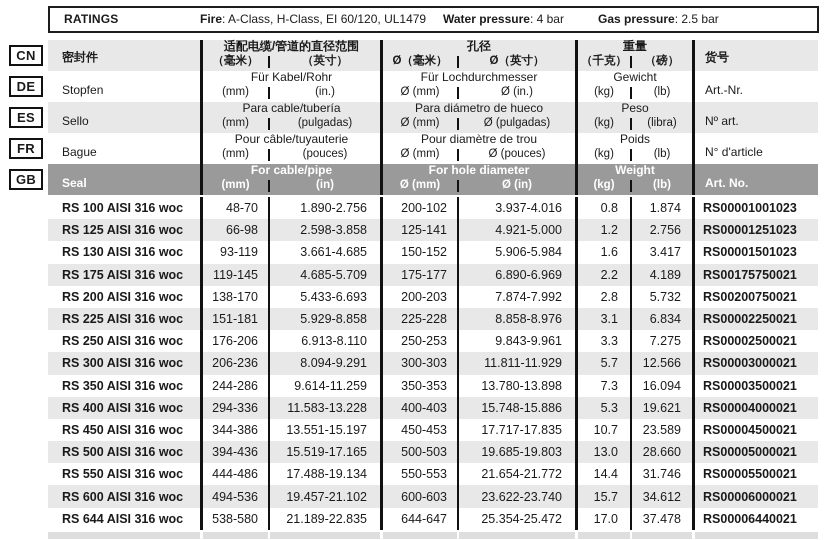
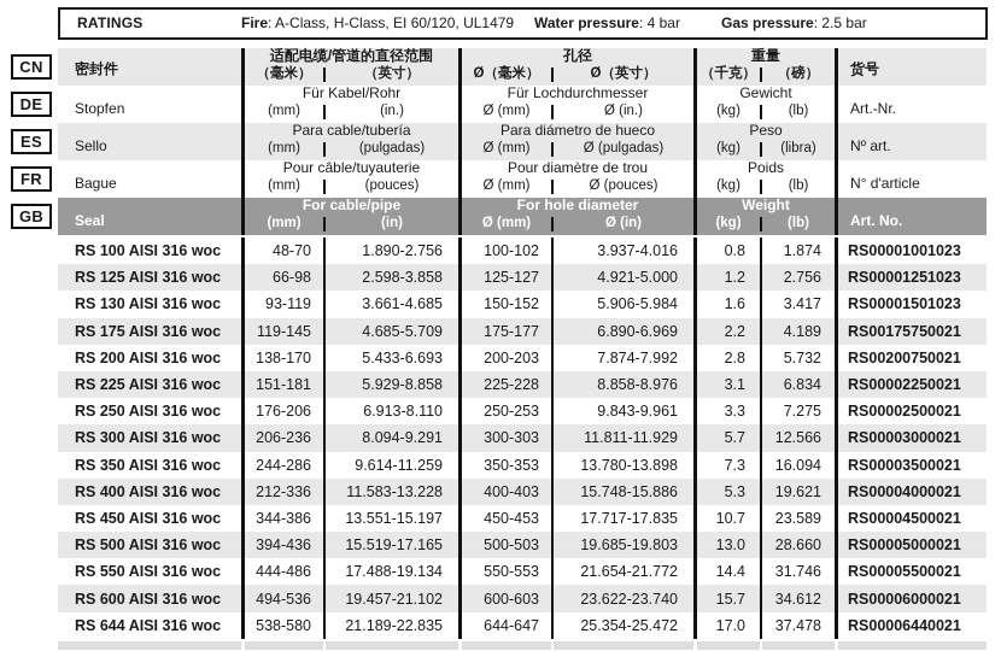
  RATINGS
  Fire
  : A-Class, H-Class, EI 60/120, UL1479
  Water pressure
  : 4 bar
  Gas pressure
  : 2.5 bar
  CN
  DE
  ES
  FR
  GB
  密封件
  适配电缆/管道的直径范围
  （毫米）
  （英寸）
  孔径
  Ø（毫米）
  Ø（英寸）
  重量
  （千克）
  （磅）
  货号
  Stopfen
  Für Kabel/Rohr
  (mm)
  (in.)
  Für Lochdurchmesser
  Ø (mm)
  Ø (in.)
  Gewicht
  (kg)
  (lb)
  Art.-Nr.
  Sello
  Para cable/tubería
  (mm)
  (pulgadas)
  Para diámetro de hueco
  Ø (mm)
  Ø (pulgadas)
  Peso
  (kg)
  (libra)
  Nº art.
  Bague
  Pour câble/tuyauterie
  (mm)
  (pouces)
  Pour diamètre de trou
  Ø (mm)
  Ø (pouces)
  Poids
  (kg)
  (lb)
  N° d'article
  Seal
  For cable/pipe
  (mm)
  (in)
  For hole diameter
  Ø (mm)
  Ø (in)
  Weight
  (kg)
  (lb)
  Art. No.
  RS 100 AISI 316 woc
  48-70
  1.890-2.756
- 200-102
+ 100-102
  3.937-4.016
  0.8
  1.874
  RS00001001023
  RS 125 AISI 316 woc
  66-98
  2.598-3.858
- 125-141
+ 125-127
  4.921-5.000
  1.2
  2.756
  RS00001251023
  RS 130 AISI 316 woc
  93-119
  3.661-4.685
  150-152
  5.906-5.984
  1.6
  3.417
  RS00001501023
  RS 175 AISI 316 woc
  119-145
  4.685-5.709
  175-177
  6.890-6.969
  2.2
  4.189
  RS00175750021
  RS 200 AISI 316 woc
  138-170
  5.433-6.693
  200-203
  7.874-7.992
  2.8
  5.732
  RS00200750021
  RS 225 AISI 316 woc
  151-181
  5.929-8.858
  225-228
  8.858-8.976
  3.1
  6.834
  RS00002250021
  RS 250 AISI 316 woc
  176-206
  6.913-8.110
  250-253
  9.843-9.961
  3.3
  7.275
  RS00002500021
  RS 300 AISI 316 woc
  206-236
  8.094-9.291
  300-303
  11.811-11.929
  5.7
  12.566
  RS00003000021
  RS 350 AISI 316 woc
  244-286
  9.614-11.259
  350-353
  13.780-13.898
  7.3
  16.094
  RS00003500021
  RS 400 AISI 316 woc
- 294-336
+ 212-336
  11.583-13.228
  400-403
  15.748-15.886
  5.3
  19.621
  RS00004000021
  RS 450 AISI 316 woc
  344-386
  13.551-15.197
  450-453
  17.717-17.835
  10.7
  23.589
  RS00004500021
  RS 500 AISI 316 woc
  394-436
  15.519-17.165
  500-503
  19.685-19.803
  13.0
  28.660
  RS00005000021
  RS 550 AISI 316 woc
  444-486
  17.488-19.134
  550-553
  21.654-21.772
  14.4
  31.746
  RS00005500021
  RS 600 AISI 316 woc
  494-536
  19.457-21.102
  600-603
  23.622-23.740
  15.7
  34.612
  RS00006000021
  RS 644 AISI 316 woc
  538-580
  21.189-22.835
  644-647
  25.354-25.472
  17.0
  37.478
  RS00006440021
